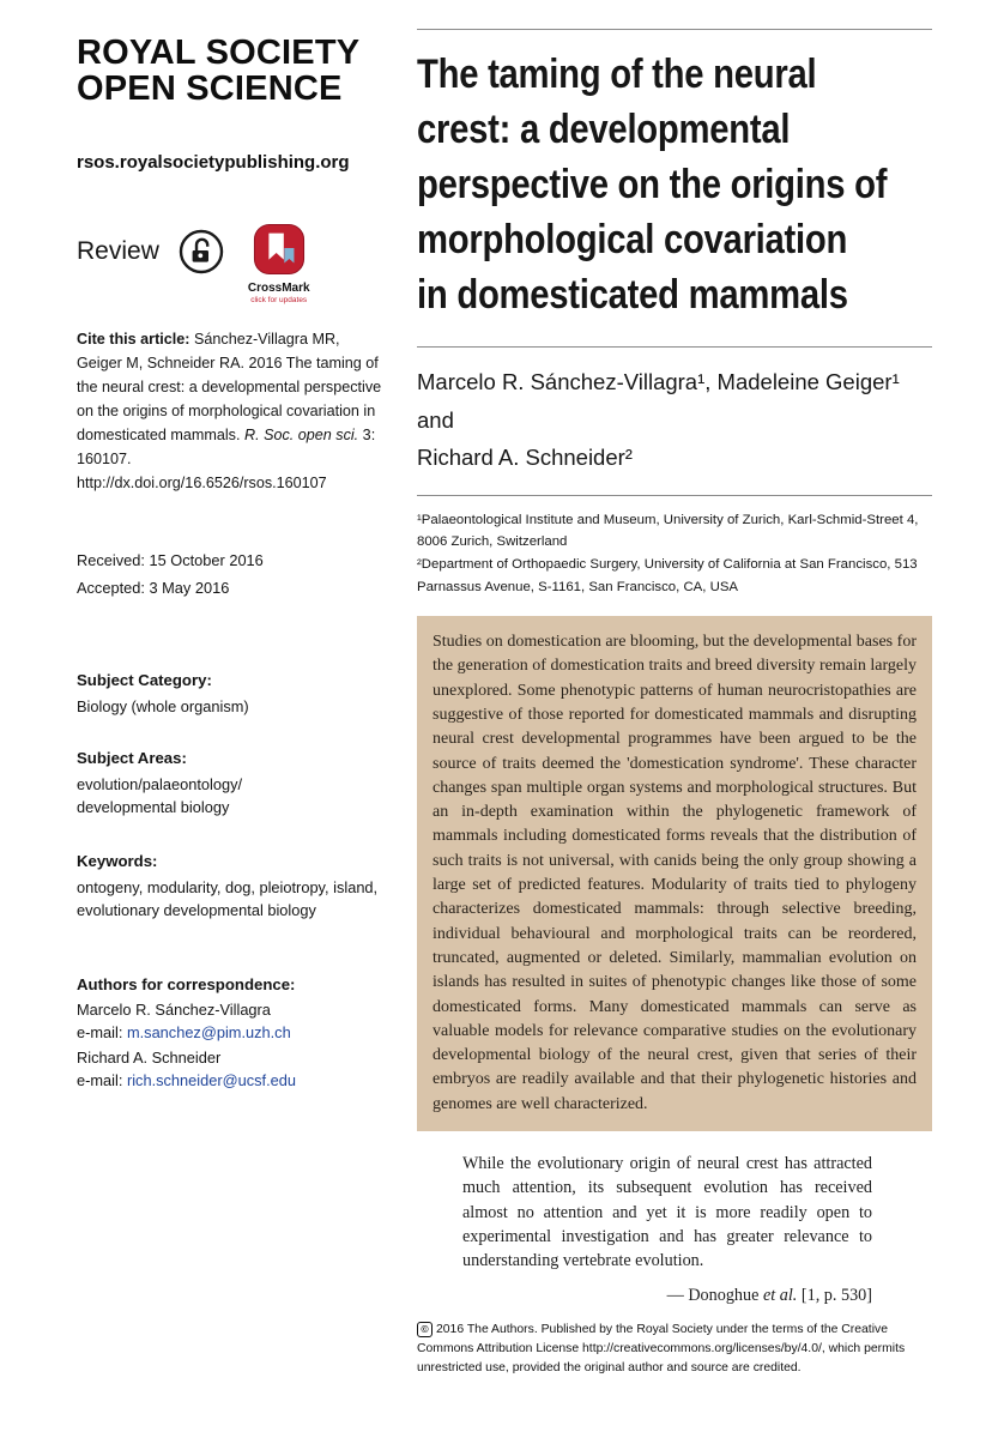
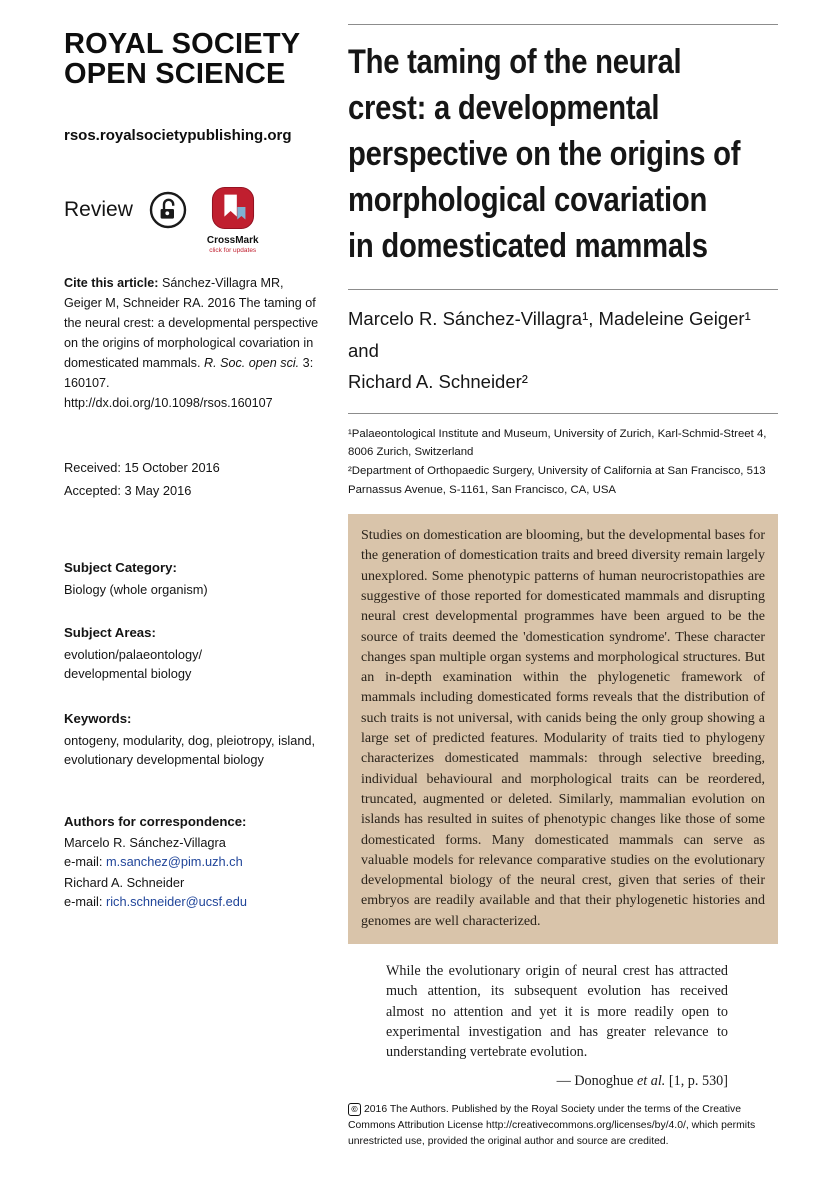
  ROYAL SOCIETY
  OPEN SCIENCE
  rsos.royalsocietypublishing.org
  Review
  CrossMark
  Cite this article: Sánchez-Villagra MR, Geiger M, Schneider RA. 2016 The taming of the neural crest: a developmental perspective on the origins of morphological covariation in domesticated mammals. R. Soc. open sci. 3: 160107.
- http://dx.doi.org/16.6526/rsos.160107
+ http://dx.doi.org/10.1098/rsos.160107
  Received: 15 October 2016
  Accepted: 3 May 2016
  Subject Category:
  Biology (whole organism)
  Subject Areas:
  evolution/palaeontology/
  developmental biology
  Keywords:
  ontogeny, modularity, dog, pleiotropy, island, evolutionary developmental biology
  Authors for correspondence:
  Marcelo R. Sánchez-Villagra
  e-mail: m.sanchez@pim.uzh.ch
  Richard A. Schneider
  e-mail: rich.schneider@ucsf.edu
  The taming of the neural
  crest: a developmental
  perspective on the origins of
  morphological covariation
  in domesticated mammals
  Marcelo R. Sánchez-Villagra¹, Madeleine Geiger¹ and
  Richard A. Schneider²
  ¹Palaeontological Institute and Museum, University of Zurich, Karl-Schmid-Street 4,
  8006 Zurich, Switzerland
  ²Department of Orthopaedic Surgery, University of California at San Francisco, 513
  Parnassus Avenue, S-1161, San Francisco, CA, USA
  Studies on domestication are blooming, but the developmental bases for the generation of domestication traits and breed diversity remain largely unexplored. Some phenotypic patterns of human neurocristopathies are suggestive of those reported for domesticated mammals and disrupting neural crest developmental programmes have been argued to be the source of traits deemed the 'domestication syndrome'. These character changes span multiple organ systems and morphological structures. But an in-depth examination within the phylogenetic framework of mammals including domesticated forms reveals that the distribution of such traits is not universal, with canids being the only group showing a large set of predicted features. Modularity of traits tied to phylogeny characterizes domesticated mammals: through selective breeding, individual behavioural and morphological traits can be reordered, truncated, augmented or deleted. Similarly, mammalian evolution on islands has resulted in suites of phenotypic changes like those of some domesticated forms. Many domesticated mammals can serve as valuable models for relevance comparative studies on the evolutionary developmental biology of the neural crest, given that series of their embryos are readily available and that their phylogenetic histories and genomes are well characterized.
  While the evolutionary origin of neural crest has attracted much attention, its subsequent evolution has received almost no attention and yet it is more readily open to experimental investigation and has greater relevance to understanding vertebrate evolution.
  — Donoghue et al. [1, p. 530]
  © 2016 The Authors. Published by the Royal Society under the terms of the Creative Commons Attribution License http://creativecommons.org/licenses/by/4.0/, which permits unrestricted use, provided the original author and source are credited.
